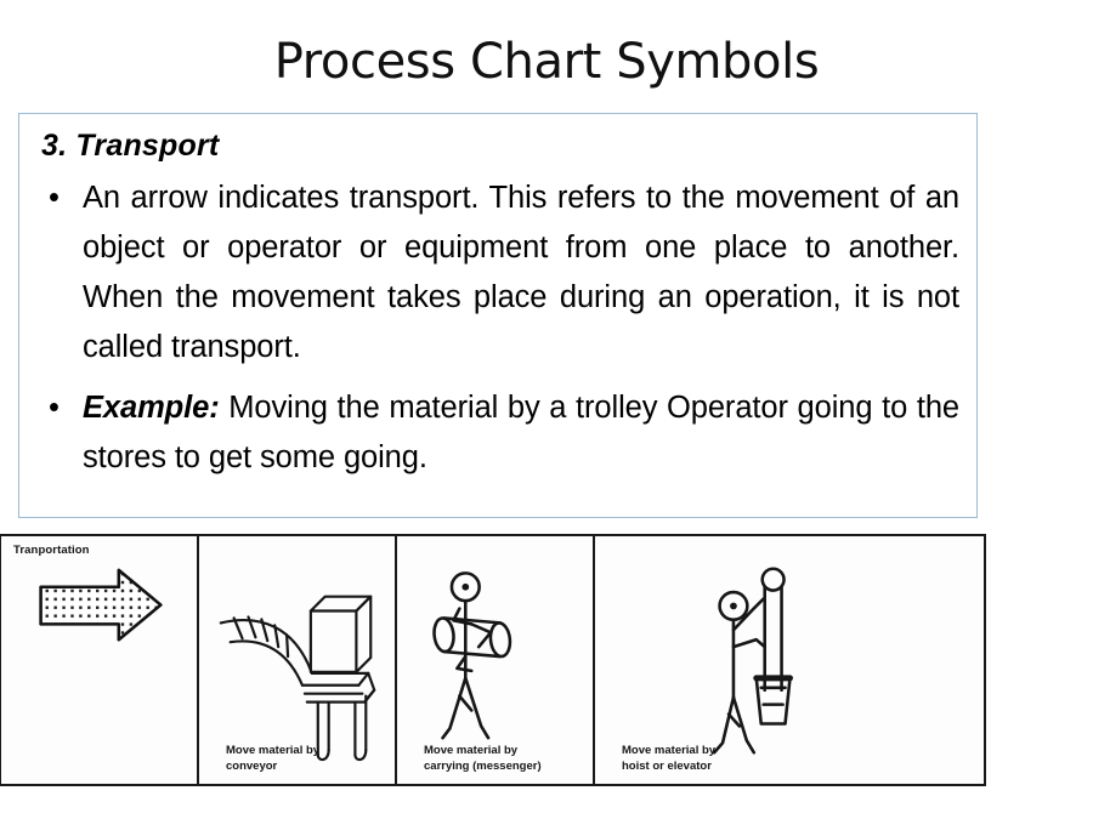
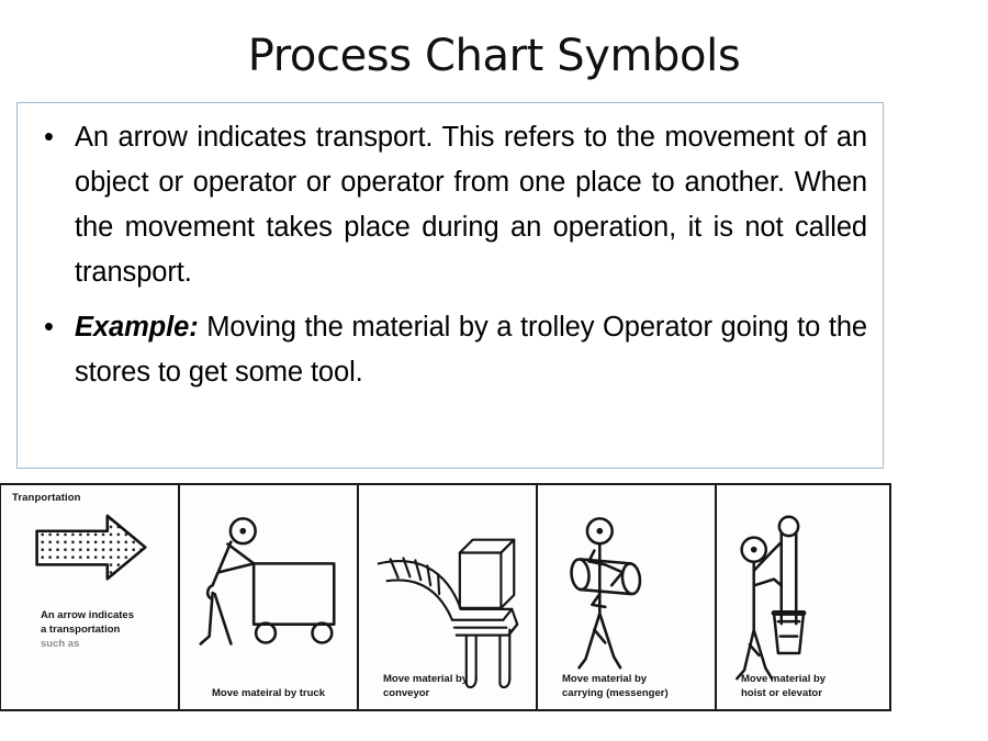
  Process Chart Symbols
- 3. Transport
  •
- An arrow indicates transport. This refers to the movement of an object or operator or equipment from one place to another. When the movement takes place during an operation, it is not called transport.
+ An arrow indicates transport. This refers to the movement of an object or operator or operator from one place to another. When the movement takes place during an operation, it is not called transport.
  •
- Example: Moving the material by a trolley Operator going to the stores to get some going.
+ Example: Moving the material by a trolley Operator going to the stores to get some tool.
  Tranportation
+ An arrow indicates
+ a transportation
+ such as
+ Move mateiral by truck
  Move material by
  conveyor
  Move material by
  carrying (messenger)
  Move material by
  hoist or elevator
